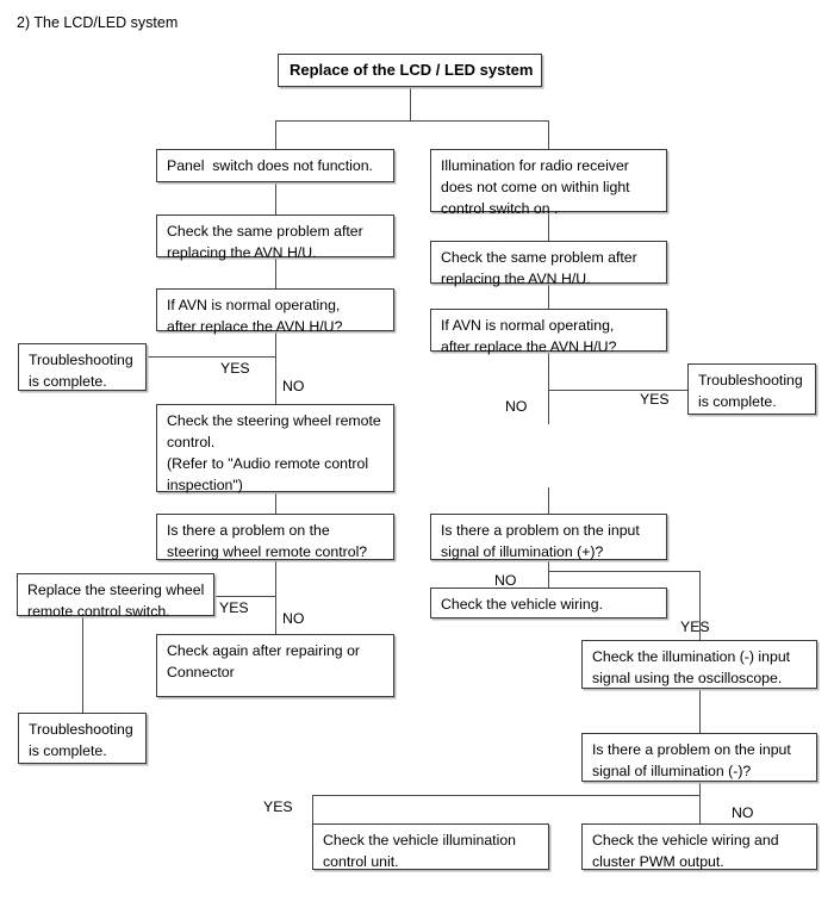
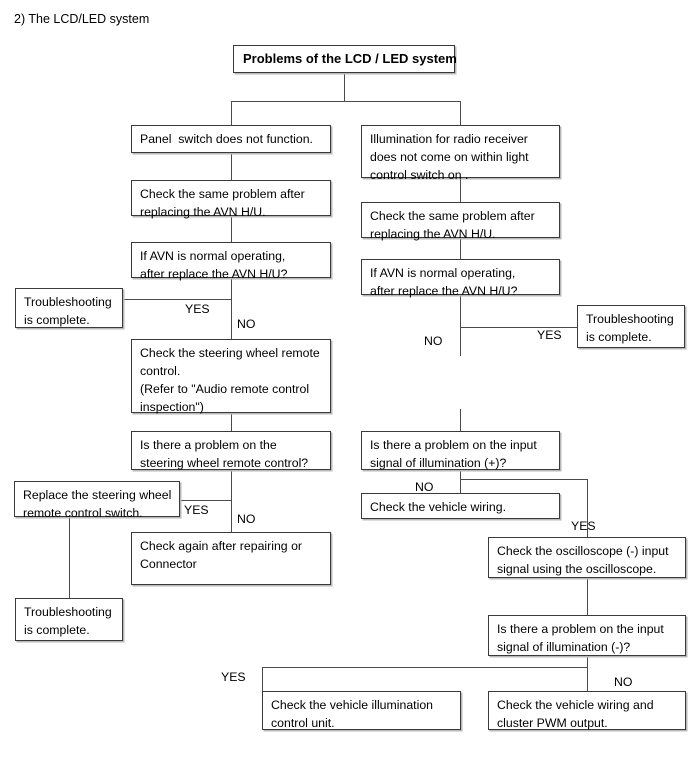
  2) The LCD/LED system
- Replace of the LCD / LED system
+ Problems of the LCD / LED system
  Panel switch does not function.
  Illumination for radio receiver
  does not come on within light
  control switch on .
  Check the same problem after
  replacing the AVN H/U.
  Check the same problem after
  replacing the AVN H/U.
  If AVN is normal operating,
  after replace the AVN H/U?
  If AVN is normal operating,
  after replace the AVN H/U?
  Troubleshooting
  is complete.
  Troubleshooting
  is complete.
  Check the steering wheel remote
  control.
  (Refer to "Audio remote control
  inspection")
  Is there a problem on the
  steering wheel remote control?
  Is there a problem on the input
  signal of illumination (+)?
  Replace the steering wheel
  remote control switch.
  Check the vehicle wiring.
  Check again after repairing or
  Connector
- Check the illumination (-) input
+ Check the oscilloscope (-) input
  signal using the oscilloscope.
  Troubleshooting
  is complete.
  Is there a problem on the input
  signal of illumination (-)?
  Check the vehicle illumination
  control unit.
  Check the vehicle wiring and
  cluster PWM output.
  YES
  NO
  NO
  YES
  YES
  NO
  NO
  YES
  YES
  NO
